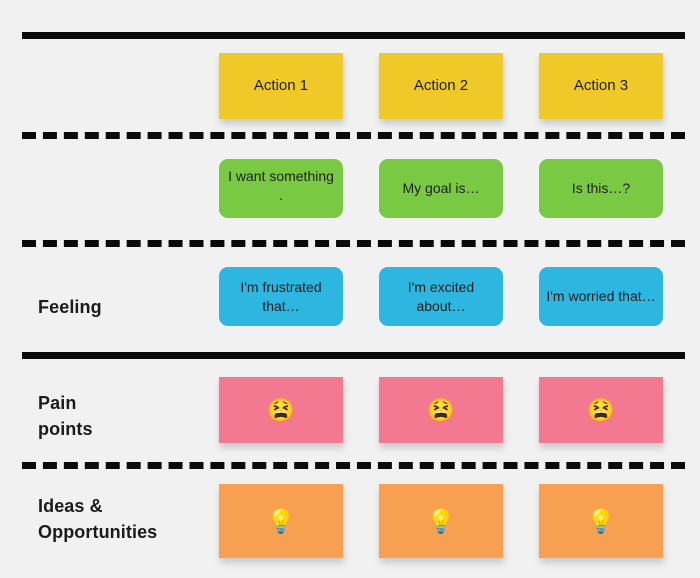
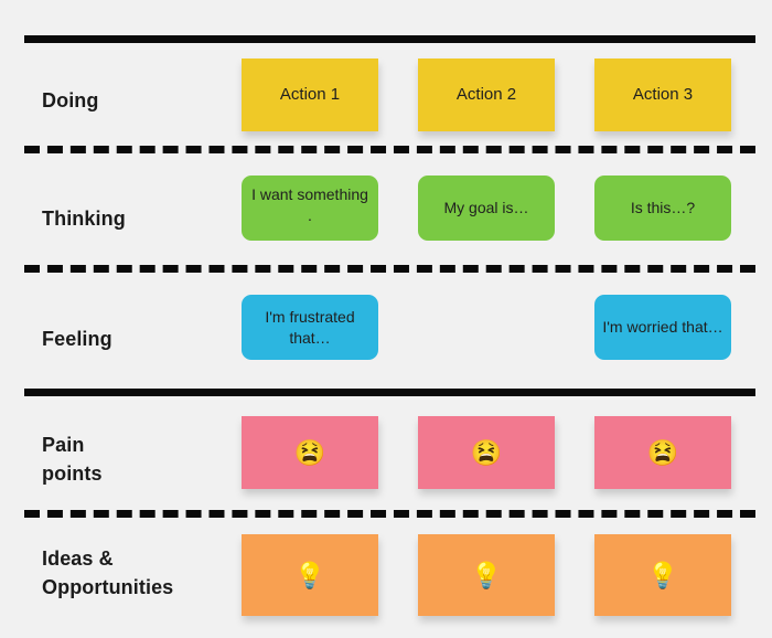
+ Doing
+ Thinking
  Feeling
  Pain points
  Ideas & Opportunities
  Action 1
  Action 2
  Action 3
  I want something .
  My goal is…
  Is this…?
  I'm frustrated that…
- I'm excited about…
  I'm worried that…
  😫
  😫
  😫
  💡
  💡
  💡
